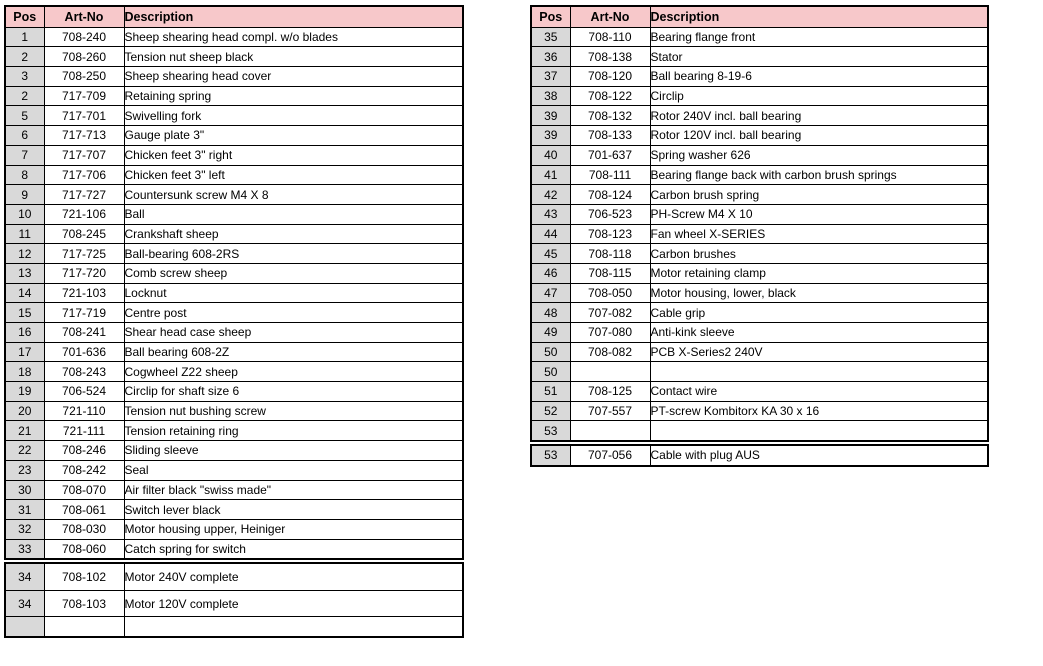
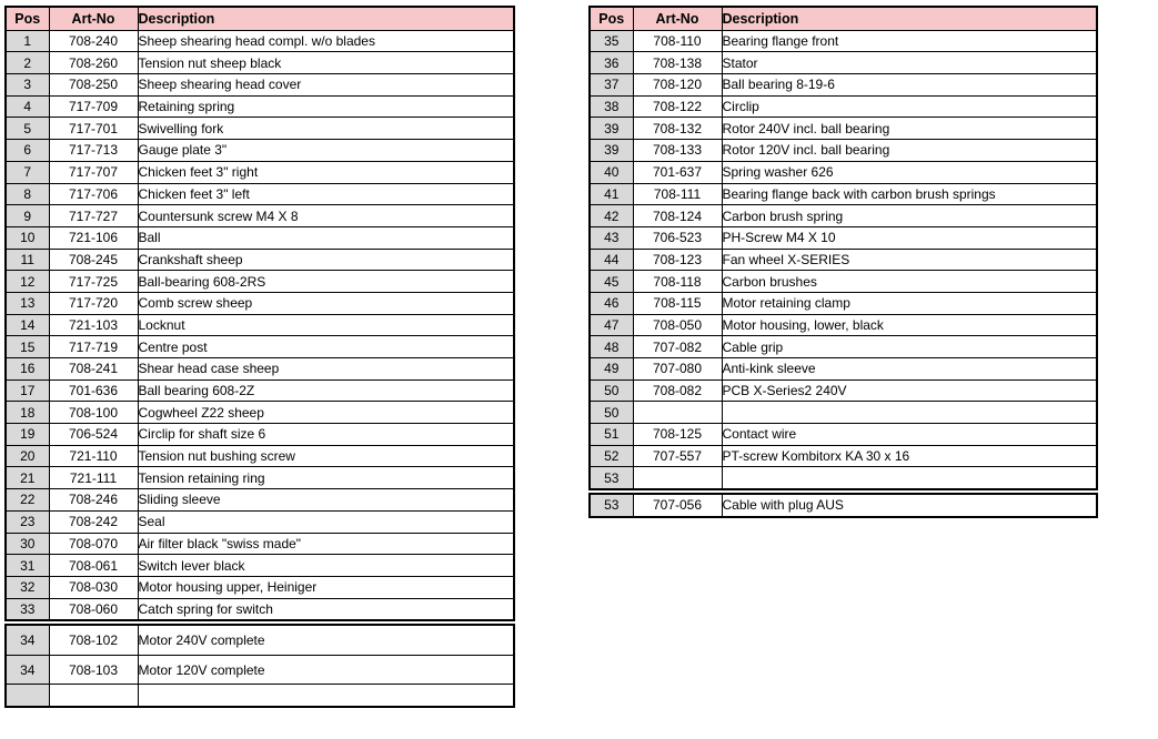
  Pos	Art-No	Description
  1	708-240	Sheep shearing head compl. w/o blades
  2	708-260	Tension nut sheep black
  3	708-250	Sheep shearing head cover
- 2	717-709	Retaining spring
+ 4	717-709	Retaining spring
  5	717-701	Swivelling fork
  6	717-713	Gauge plate 3"
  7	717-707	Chicken feet 3" right
  8	717-706	Chicken feet 3" left
  9	717-727	Countersunk screw M4 X 8
  10	721-106	Ball
  11	708-245	Crankshaft sheep
  12	717-725	Ball-bearing 608-2RS
  13	717-720	Comb screw sheep
  14	721-103	Locknut
  15	717-719	Centre post
  16	708-241	Shear head case sheep
  17	701-636	Ball bearing 608-2Z
- 18	708-243	Cogwheel Z22 sheep
+ 18	708-100	Cogwheel Z22 sheep
  19	706-524	Circlip for shaft size 6
  20	721-110	Tension nut bushing screw
  21	721-111	Tension retaining ring
  22	708-246	Sliding sleeve
  23	708-242	Seal
  30	708-070	Air filter black "swiss made"
  31	708-061	Switch lever black
  32	708-030	Motor housing upper, Heiniger
  33	708-060	Catch spring for switch
  34	708-102	Motor 240V complete
  34	708-103	Motor 120V complete
  Pos	Art-No	Description
  35	708-110	Bearing flange front
  36	708-138	Stator
  37	708-120	Ball bearing 8-19-6
  38	708-122	Circlip
  39	708-132	Rotor 240V incl. ball bearing
  39	708-133	Rotor 120V incl. ball bearing
  40	701-637	Spring washer 626
  41	708-111	Bearing flange back with carbon brush springs
  42	708-124	Carbon brush spring
  43	706-523	PH-Screw M4 X 10
  44	708-123	Fan wheel X-SERIES
  45	708-118	Carbon brushes
  46	708-115	Motor retaining clamp
  47	708-050	Motor housing, lower, black
  48	707-082	Cable grip
  49	707-080	Anti-kink sleeve
  50	708-082	PCB X-Series2 240V
  50
  51	708-125	Contact wire
  52	707-557	PT-screw Kombitorx KA 30 x 16
  53
  53	707-056	Cable with plug AUS
